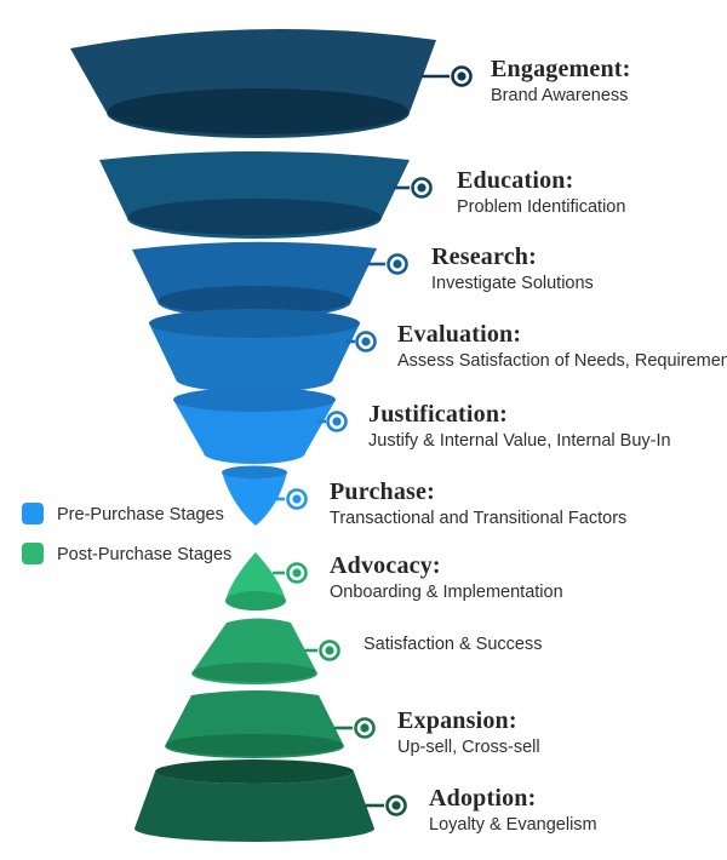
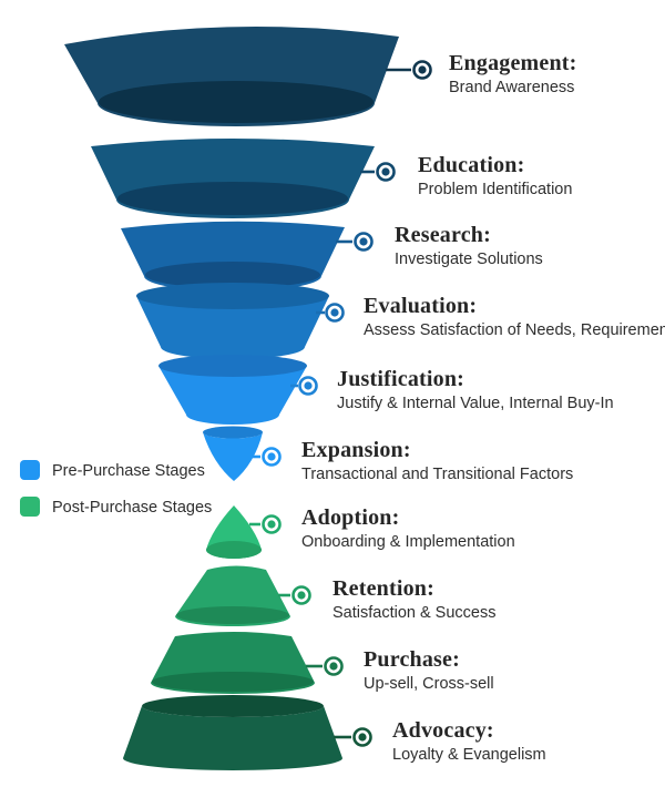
  Engagement:
  Brand Awareness
  Education:
  Problem Identification
  Research:
  Investigate Solutions
  Evaluation:
  Assess Satisfaction of Needs, Requiremen
  Justification:
  Justify & Internal Value, Internal Buy-In
- Purchase:
+ Expansion:
  Transactional and Transitional Factors
- Advocacy:
+ Adoption:
  Onboarding & Implementation
+ Retention:
  Satisfaction & Success
- Expansion:
+ Purchase:
  Up-sell, Cross-sell
- Adoption:
+ Advocacy:
  Loyalty & Evangelism
  Pre-Purchase Stages
  Post-Purchase Stages
